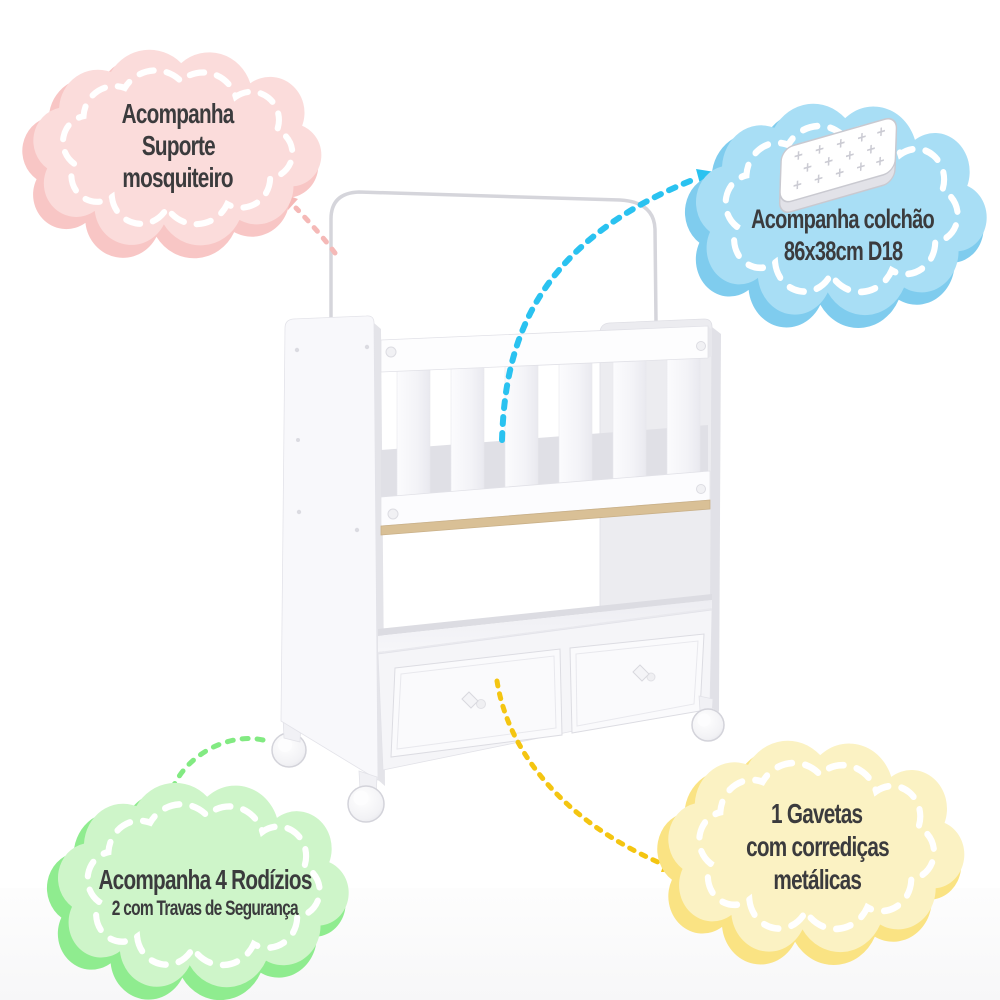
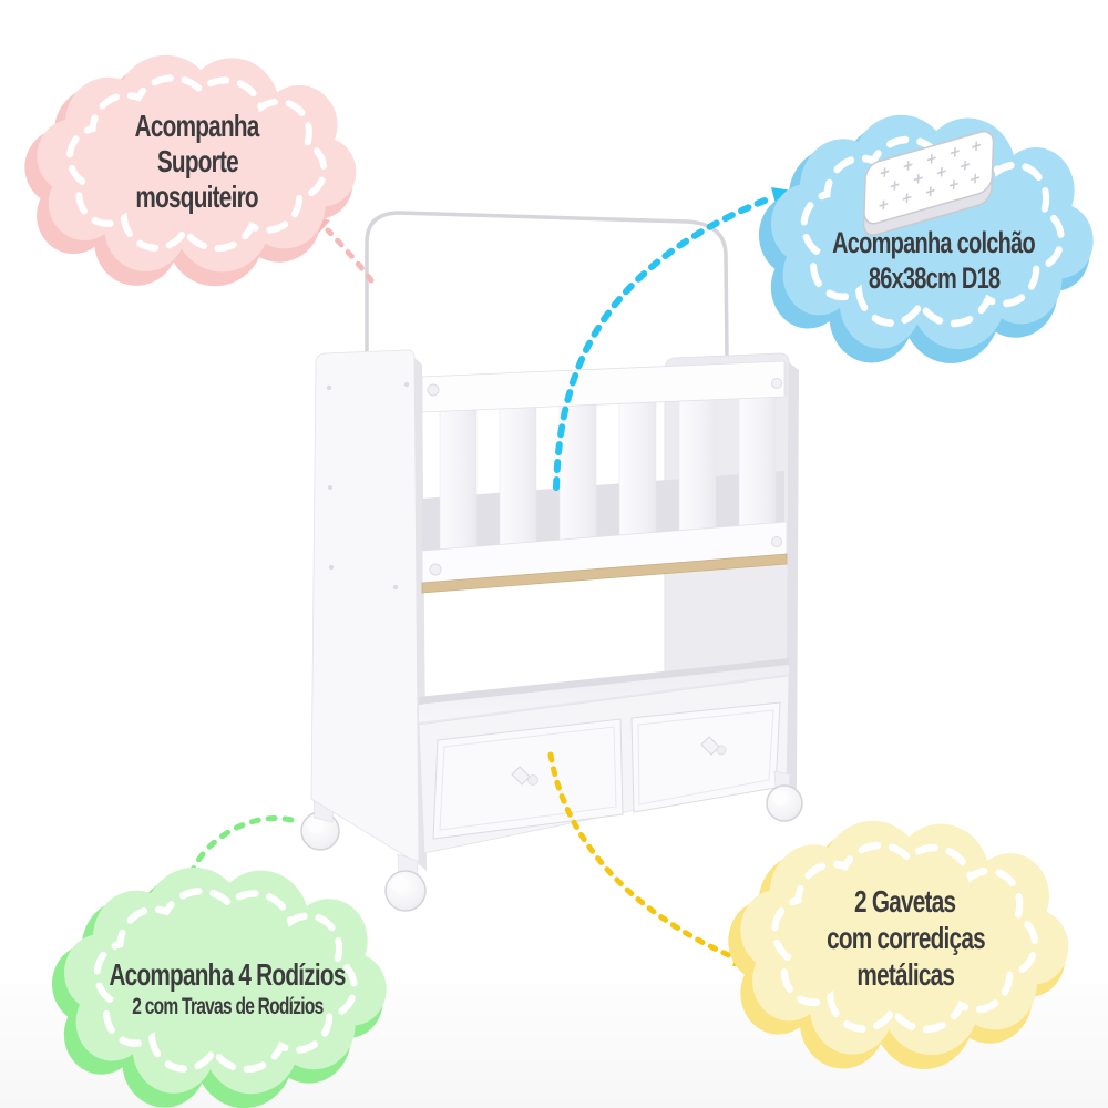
  Acompanha
  Suporte
  mosquiteiro
  Acompanha colchão
  86x38cm D18
  Acompanha 4 Rodízios
- 2 com Travas de Segurança
+ 2 com Travas de Rodízios
- 1 Gavetas
+ 2 Gavetas
  com corrediças
  metálicas
